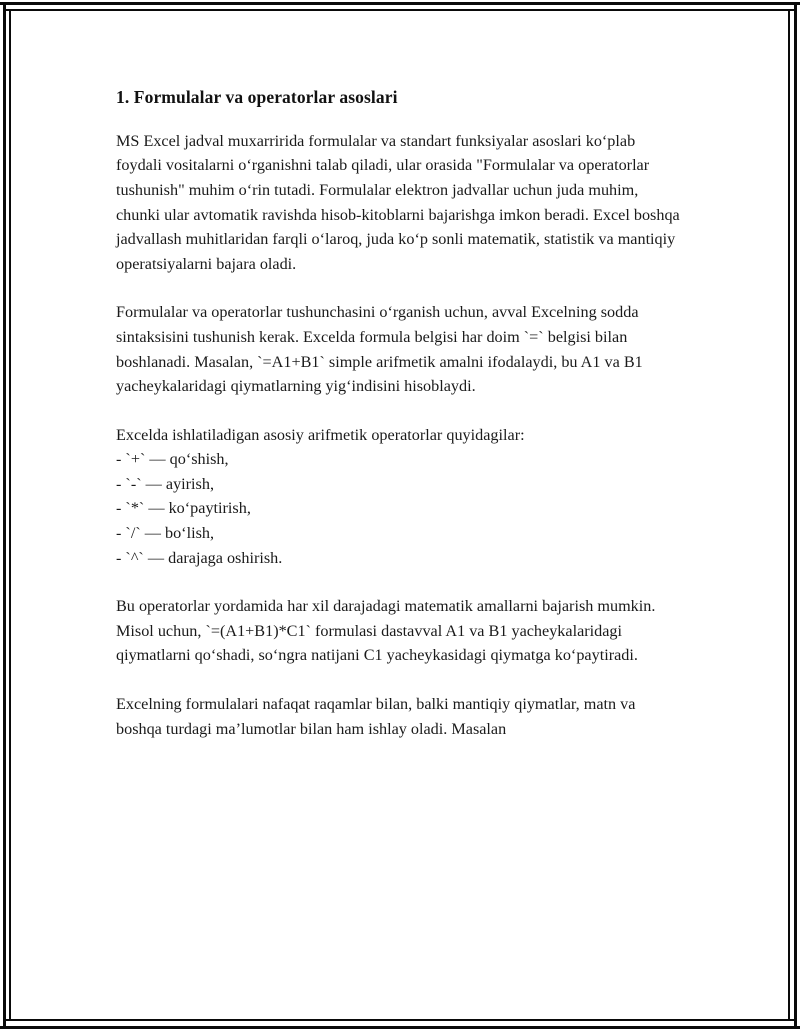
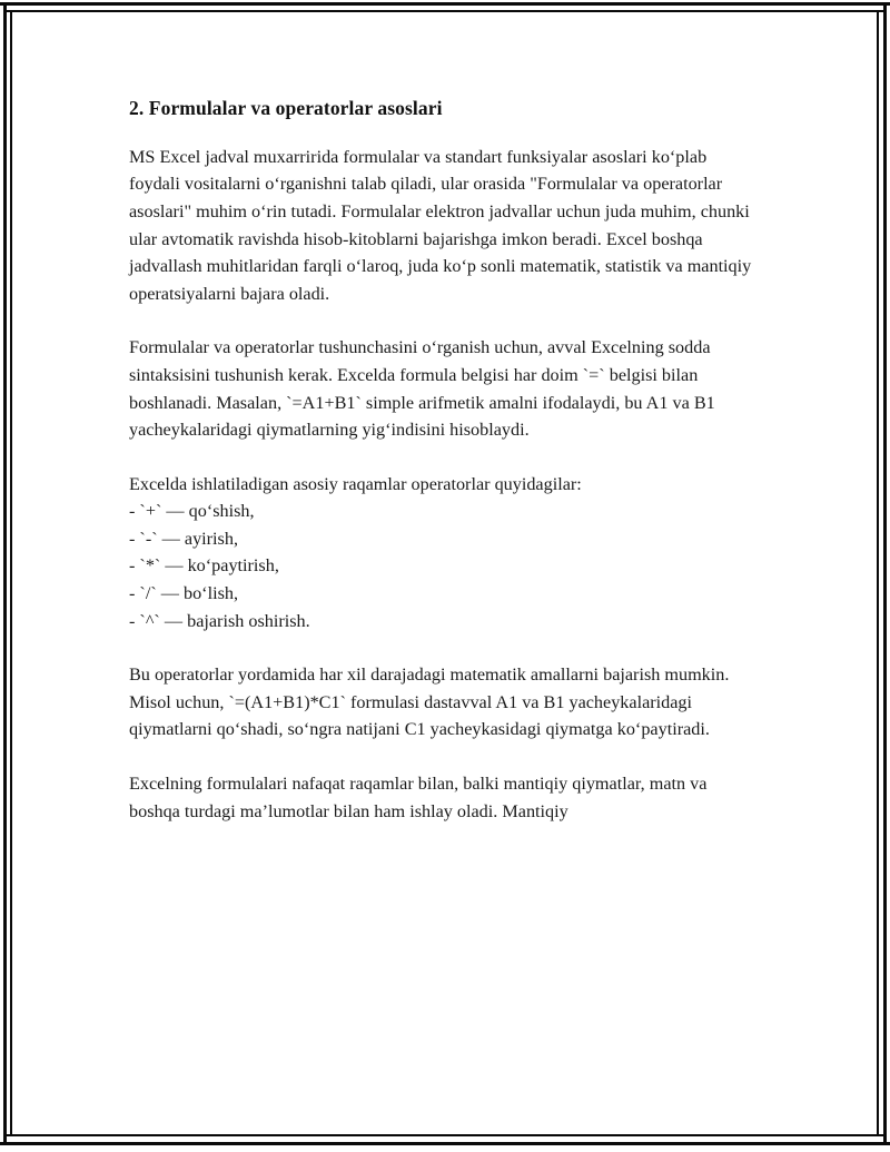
- 1. Formulalar va operatorlar asoslari
+ 2. Formulalar va operatorlar asoslari
- MS Excel jadval muxarririda formulalar va standart funksiyalar asoslari ko‘plab foydali vositalarni o‘rganishni talab qiladi, ular orasida "Formulalar va operatorlar tushunish" muhim o‘rin tutadi. Formulalar elektron jadvallar uchun juda muhim, chunki ular avtomatik ravishda hisob-kitoblarni bajarishga imkon beradi. Excel boshqa jadvallash muhitlaridan farqli o‘laroq, juda ko‘p sonli matematik, statistik va mantiqiy operatsiyalarni bajara oladi.
+ MS Excel jadval muxarririda formulalar va standart funksiyalar asoslari ko‘plab foydali vositalarni o‘rganishni talab qiladi, ular orasida "Formulalar va operatorlar asoslari" muhim o‘rin tutadi. Formulalar elektron jadvallar uchun juda muhim, chunki ular avtomatik ravishda hisob-kitoblarni bajarishga imkon beradi. Excel boshqa jadvallash muhitlaridan farqli o‘laroq, juda ko‘p sonli matematik, statistik va mantiqiy operatsiyalarni bajara oladi.
  Formulalar va operatorlar tushunchasini o‘rganish uchun, avval Excelning sodda sintaksisini tushunish kerak. Excelda formula belgisi har doim `=` belgisi bilan boshlanadi. Masalan, `=A1+B1` simple arifmetik amalni ifodalaydi, bu A1 va B1 yacheykalaridagi qiymatlarning yig‘indisini hisoblaydi.
- Excelda ishlatiladigan asosiy arifmetik operatorlar quyidagilar:
+ Excelda ishlatiladigan asosiy raqamlar operatorlar quyidagilar:
  - `+` — qo‘shish,
  - `-` — ayirish,
  - `*` — ko‘paytirish,
  - `/` — bo‘lish,
- - `^` — darajaga oshirish.
+ - `^` — bajarish oshirish.
  Bu operatorlar yordamida har xil darajadagi matematik amallarni bajarish mumkin. Misol uchun, `=(A1+B1)*C1` formulasi dastavval A1 va B1 yacheykalaridagi qiymatlarni qo‘shadi, so‘ngra natijani C1 yacheykasidagi qiymatga ko‘paytiradi.
- Excelning formulalari nafaqat raqamlar bilan, balki mantiqiy qiymatlar, matn va boshqa turdagi ma’lumotlar bilan ham ishlay oladi. Masalan
+ Excelning formulalari nafaqat raqamlar bilan, balki mantiqiy qiymatlar, matn va boshqa turdagi ma’lumotlar bilan ham ishlay oladi. Mantiqiy
